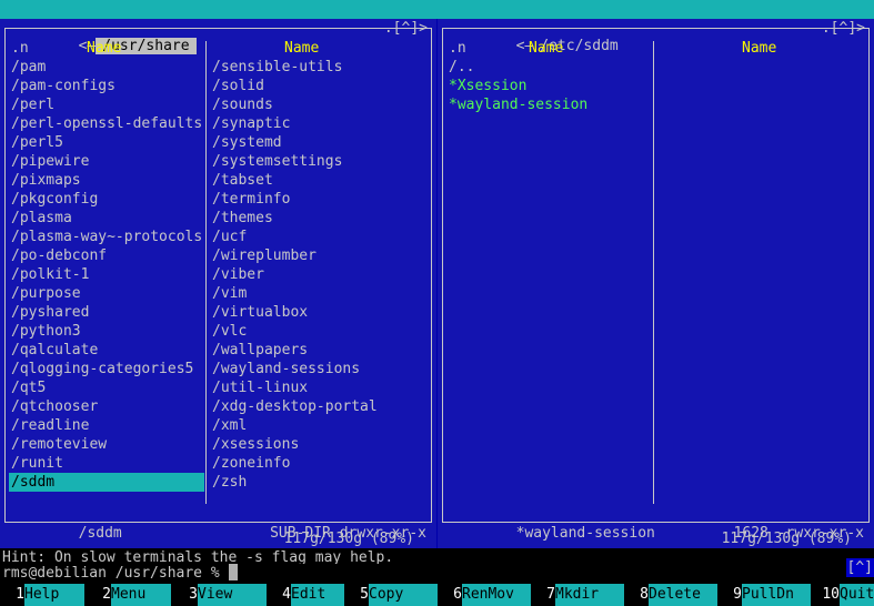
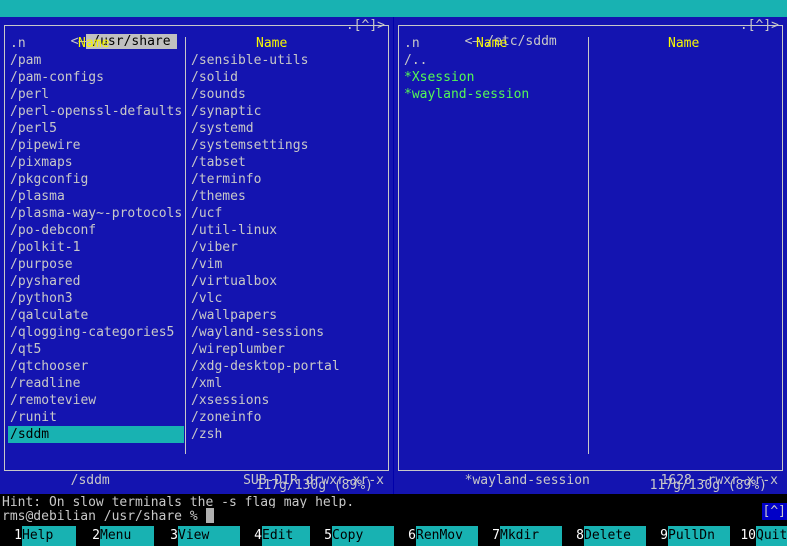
  <— /usr/share
  .[^]>
  .n
  Name
  Name
  /pam
  /pam-configs
  /perl
  /perl-openssl-defaults
  /perl5
  /pipewire
  /pixmaps
  /pkgconfig
  /plasma
  /plasma-way~-protocols
  /po-debconf
  /polkit-1
  /purpose
  /pyshared
  /python3
  /qalculate
  /qlogging-categories5
  /qt5
  /qtchooser
  /readline
  /remoteview
  /runit
  /sddm
  /sensible-utils
  /solid
  /sounds
  /synaptic
  /systemd
  /systemsettings
  /tabset
  /terminfo
  /themes
  /ucf
- /wireplumber
+ /util-linux
  /viber
  /vim
  /virtualbox
  /vlc
  /wallpapers
  /wayland-sessions
- /util-linux
+ /wireplumber
  /xdg-desktop-portal
  /xml
  /xsessions
  /zoneinfo
  /zsh
  /sddm
  SUB-DIR drwxr-xr-x
  117g/130g (89%)
  <— /etc/sddm
  .[^]>
  .n
  Name
  Name
  /..
  *Xsession
  *wayland-session
  *wayland-session
  1628 -rwxr-xr-x
  117g/130g (89%)
  Hint: On slow terminals the -s flag may help.
  rms@debilian /usr/share %
  [^]
  1Help 2Menu 3View 4Edit 5Copy 6RenMov 7Mkdir 8Delete 9PullDn 10Quit
